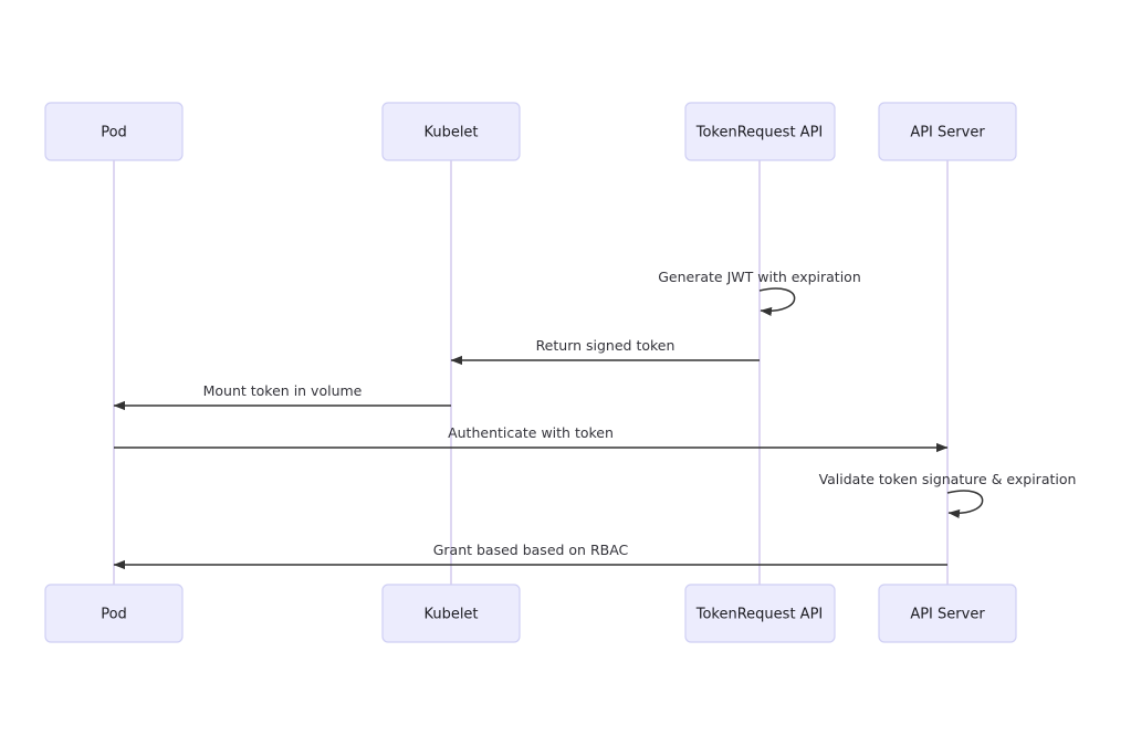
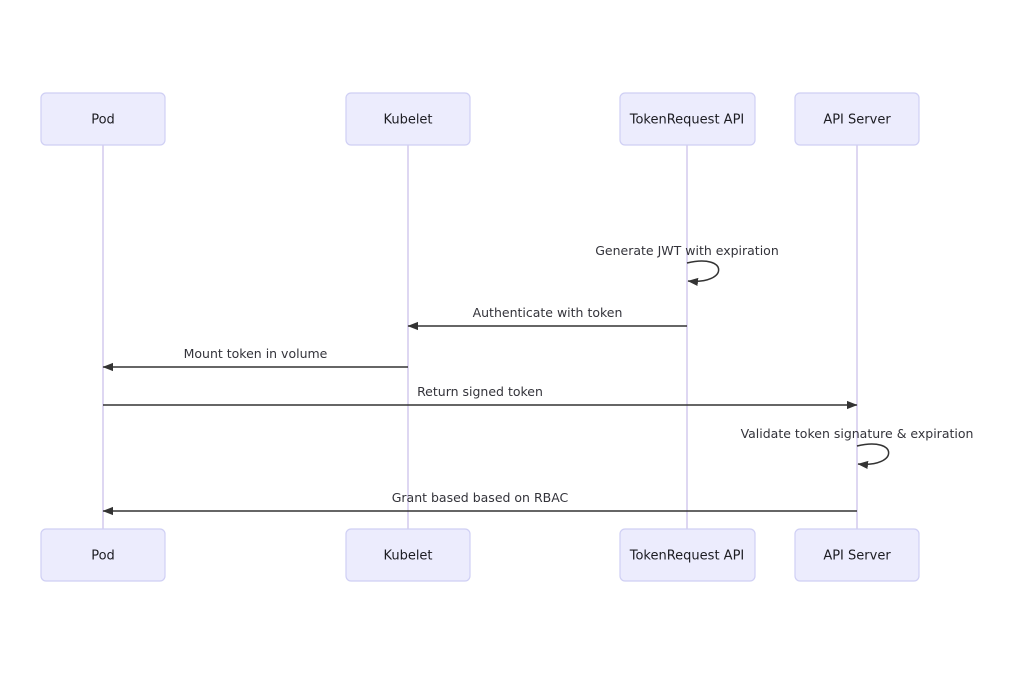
  Generate JWT with expiration
- Return signed token
+ Authenticate with token
  Mount token in volume
- Authenticate with token
+ Return signed token
  Validate token signature & expiration
  Grant based based on RBAC
  Pod
  Kubelet
  TokenRequest API
  API Server
  Pod
  Kubelet
  TokenRequest API
  API Server
